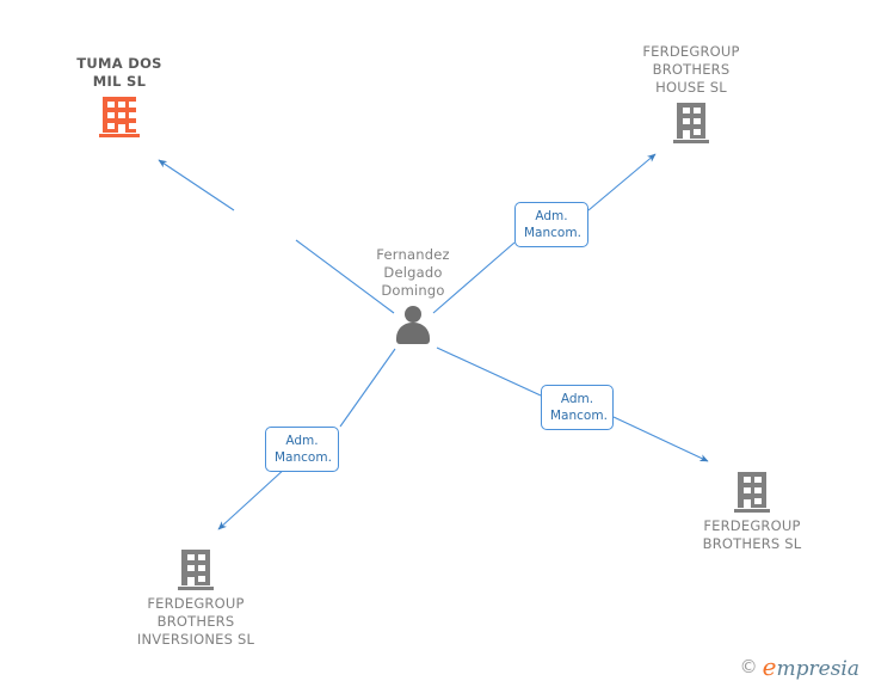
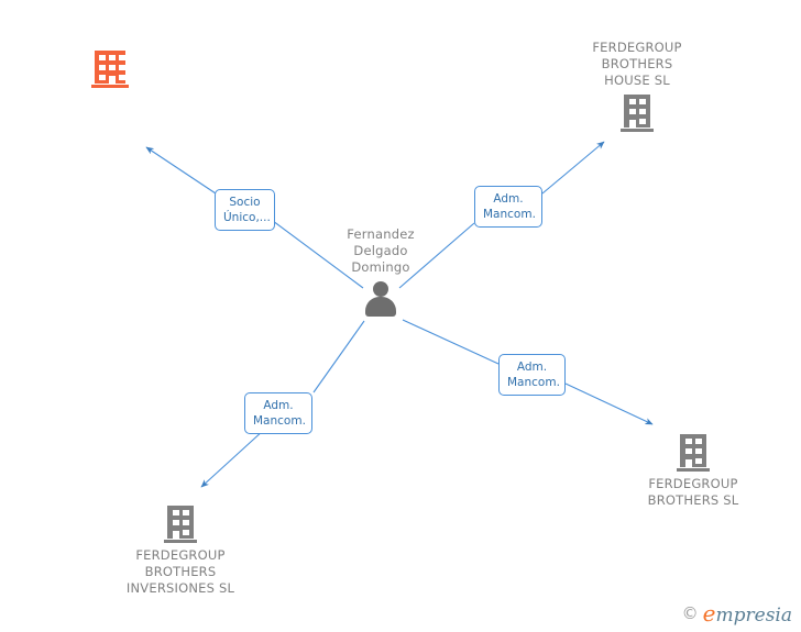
- TUMA DOS
- MIL SL
  FERDEGROUP
  BROTHERS
  HOUSE SL
  FERDEGROUP
  BROTHERS SL
  FERDEGROUP
  BROTHERS
  INVERSIONES SL
  Fernandez
  Delgado
  Domingo
+ Socio
+ Único,...
  Adm.
  Mancom.
  Adm.
  Mancom.
  Adm.
  Mancom.
  ©
  empresia
